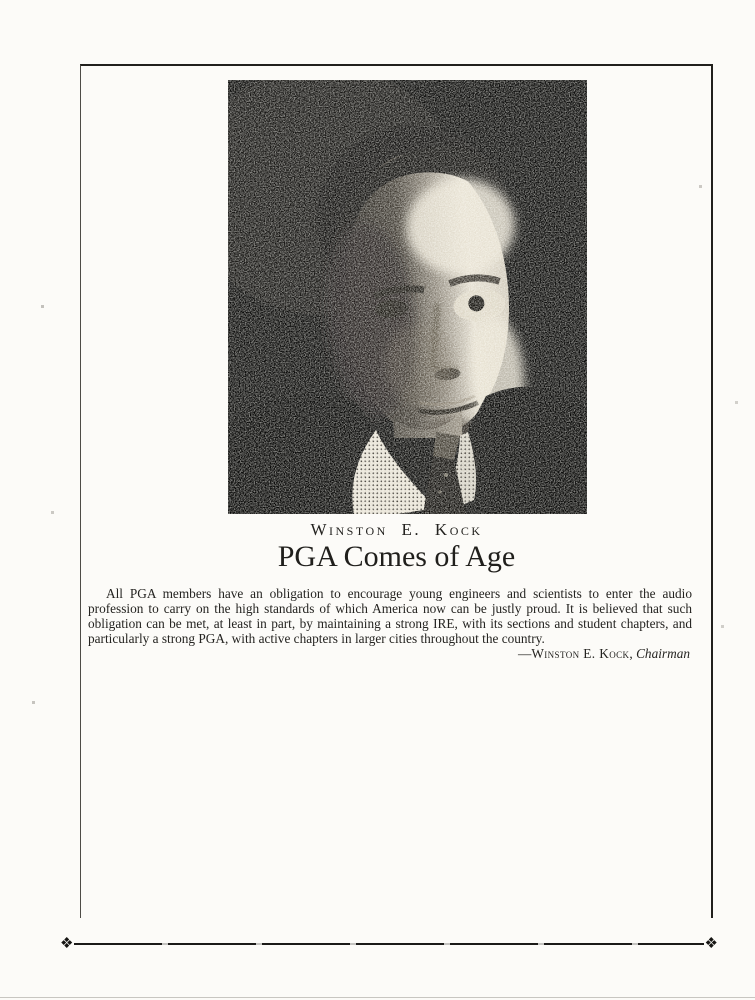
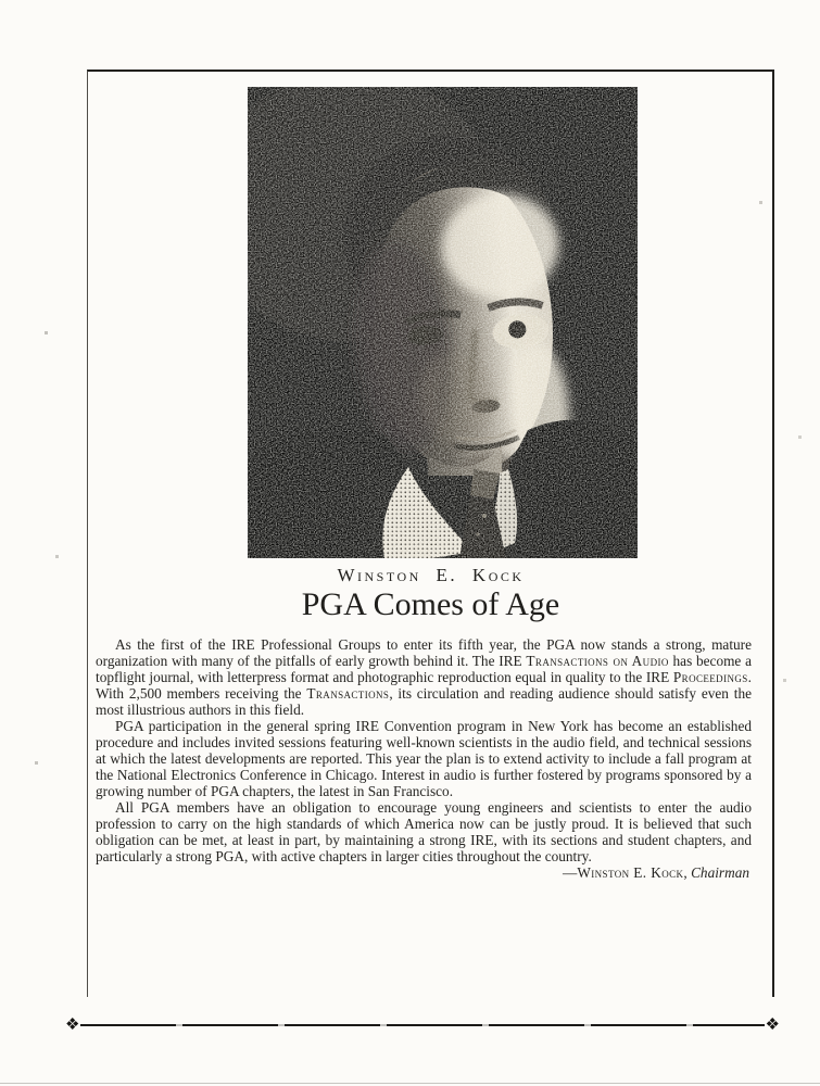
  Winston E. Kock
  PGA Comes of Age
+ As the first of the IRE Professional Groups to enter its fifth year, the PGA now stands a strong, mature organization with many of the pitfalls of early growth behind it. The IRE Transactions on Audio has become a topflight journal, with letterpress format and photographic reproduction equal in quality to the IRE Proceedings. With 2,500 members receiving the Transactions, its circulation and reading audience should satisfy even the most illustrious authors in this field.
+ PGA participation in the general spring IRE Convention program in New York has become an established procedure and includes invited sessions featuring well-known scientists in the audio field, and technical sessions at which the latest developments are reported. This year the plan is to extend activity to include a fall program at the National Electronics Conference in Chicago. Interest in audio is further fostered by programs sponsored by a growing number of PGA chapters, the latest in San Francisco.
  All PGA members have an obligation to encourage young engineers and scientists to enter the audio profession to carry on the high standards of which America now can be justly proud. It is believed that such obligation can be met, at least in part, by maintaining a strong IRE, with its sections and student chapters, and particularly a strong PGA, with active chapters in larger cities throughout the country.
  —Winston E. Kock, Chairman
  ❖
  ❖
